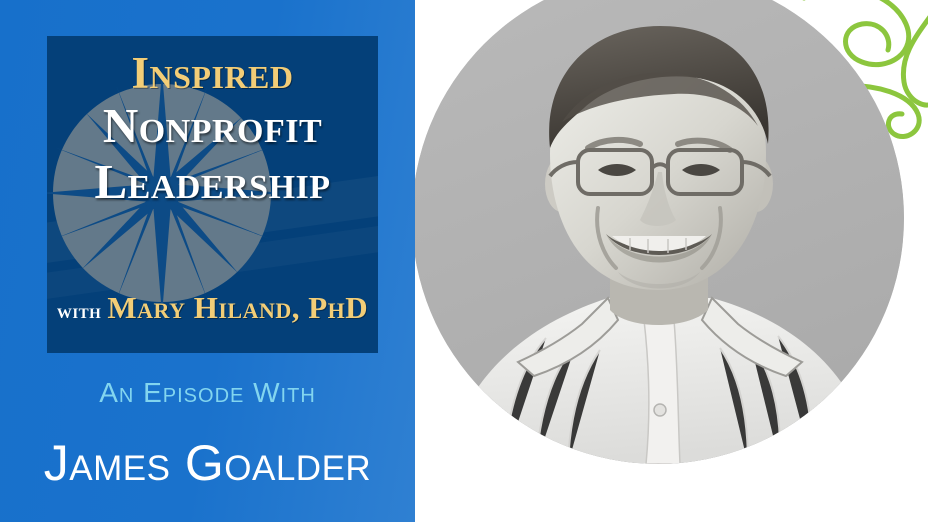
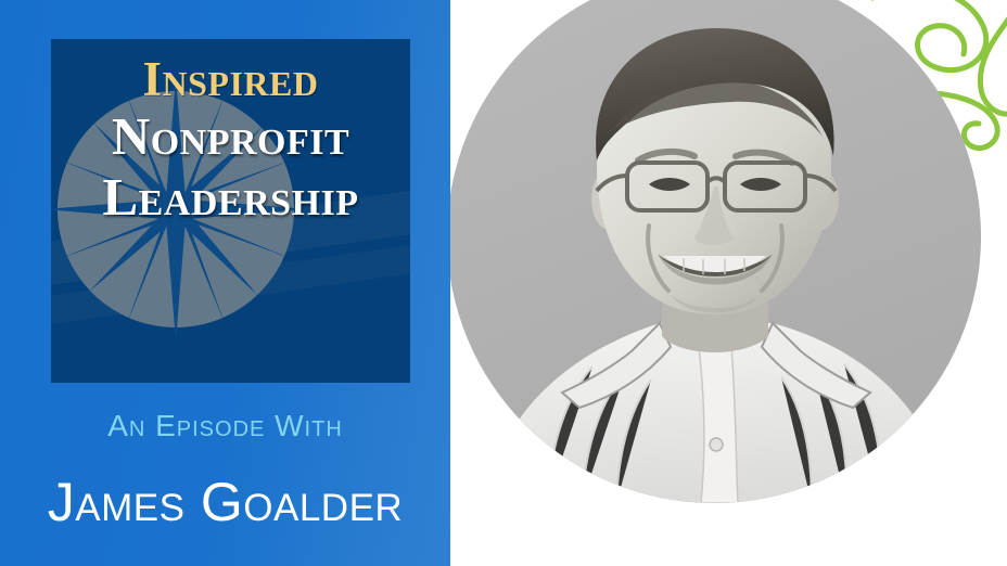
  Inspired
  Nonprofit
  Leadership
- with Mary Hiland, PhD
  An Episode With
  James Goalder
